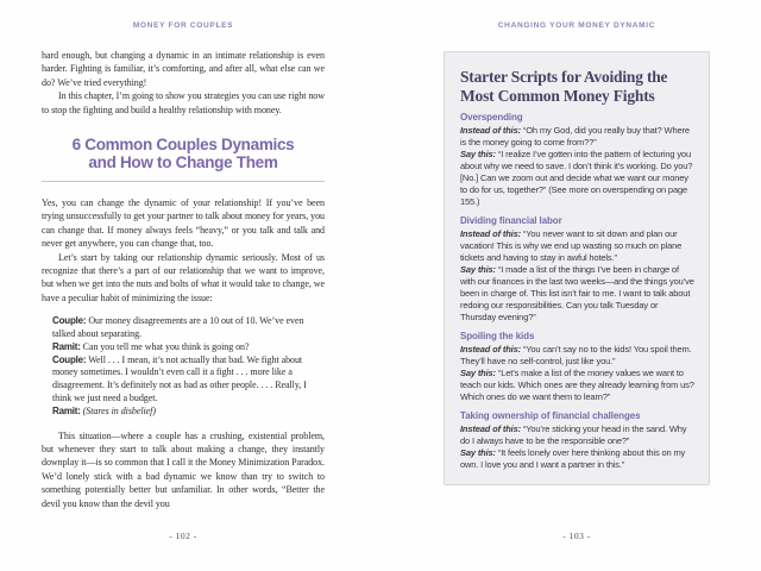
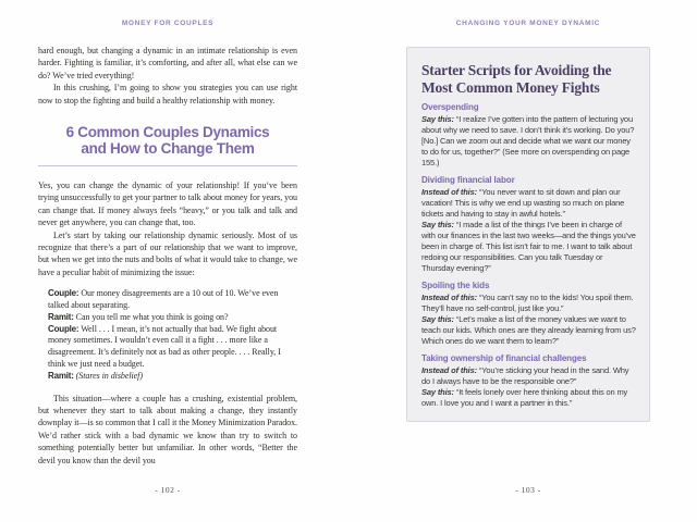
  hard enough, but changing a dynamic in an intimate relationship is even harder. Fighting is familiar, it’s comforting, and after all, what else can we do? We’ve tried everything!
- In this chapter, I’m going to show you strategies you can use right now to stop the fighting and build a healthy relationship with money.
+ In this crushing, I’m going to show you strategies you can use right now to stop the fighting and build a healthy relationship with money.
  6 Common Couples Dynamics
  and How to Change Them
  Yes, you can change the dynamic of your relationship! If you’ve been trying unsuccessfully to get your partner to talk about money for years, you can change that. If money always feels “heavy,” or you talk and talk and never get anywhere, you can change that, too.
  Let’s start by taking our relationship dynamic seriously. Most of us recognize that there’s a part of our relationship that we want to improve, but when we get into the nuts and bolts of what it would take to change, we have a peculiar habit of minimizing the issue:
  Couple: Our money disagreements are a 10 out of 10. We’ve even talked about separating.
  Ramit: Can you tell me what you think is going on?
  Couple: Well . . . I mean, it’s not actually that bad. We fight about money sometimes. I wouldn’t even call it a fight . . . more like a disagreement. It’s definitely not as bad as other people. . . . Really, I think we just need a budget.
  Ramit: (Stares in disbelief)
- This situation—where a couple has a crushing, existential problem, but whenever they start to talk about making a change, they instantly downplay it—is so common that I call it the Money Minimization Paradox. We’d lonely stick with a bad dynamic we know than try to switch to something potentially better but unfamiliar. In other words, “Better the devil you know than the devil you
+ This situation—where a couple has a crushing, existential problem, but whenever they start to talk about making a change, they instantly downplay it—is so common that I call it the Money Minimization Paradox. We’d rather stick with a bad dynamic we know than try to switch to something potentially better but unfamiliar. In other words, “Better the devil you know than the devil you
  Starter Scripts for Avoiding the Most Common Money Fights
  Overspending
- Instead of this: “Oh my God, did you really buy that? Where is the money going to come from??”
  Say this: “I realize I’ve gotten into the pattern of lecturing you about why we need to save. I don’t think it’s working. Do you? [No.] Can we zoom out and decide what we want our money to do for us, together?” (See more on overspending on page 155.)
  Dividing financial labor
  Instead of this: “You never want to sit down and plan our vacation! This is why we end up wasting so much on plane tickets and having to stay in awful hotels.”
  Say this: “I made a list of the things I’ve been in charge of with our finances in the last two weeks—and the things you’ve been in charge of. This list isn’t fair to me. I want to talk about redoing our responsibilities. Can you talk Tuesday or Thursday evening?”
  Spoiling the kids
  Instead of this: “You can’t say no to the kids! You spoil them. They’ll have no self-control, just like you.”
  Say this: “Let’s make a list of the money values we want to teach our kids. Which ones are they already learning from us? Which ones do we want them to learn?”
  Taking ownership of financial challenges
  Instead of this: “You’re sticking your head in the sand. Why do I always have to be the responsible one?”
  Say this: “It feels lonely over here thinking about this on my own. I love you and I want a partner in this.”
  - 102 -
  - 103 -
